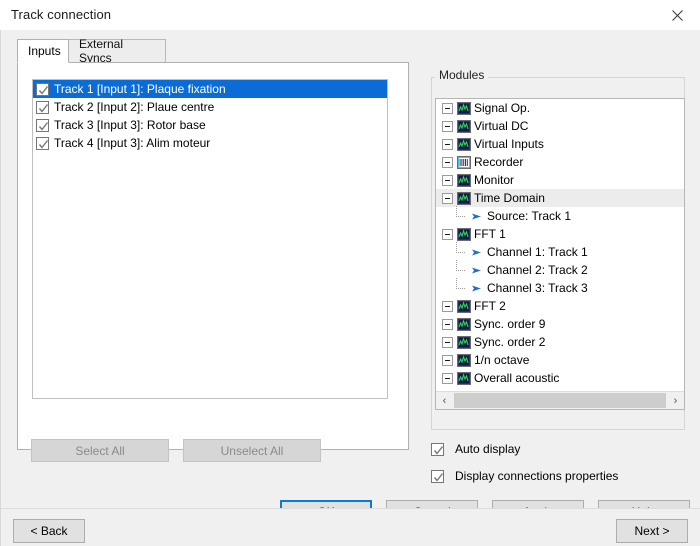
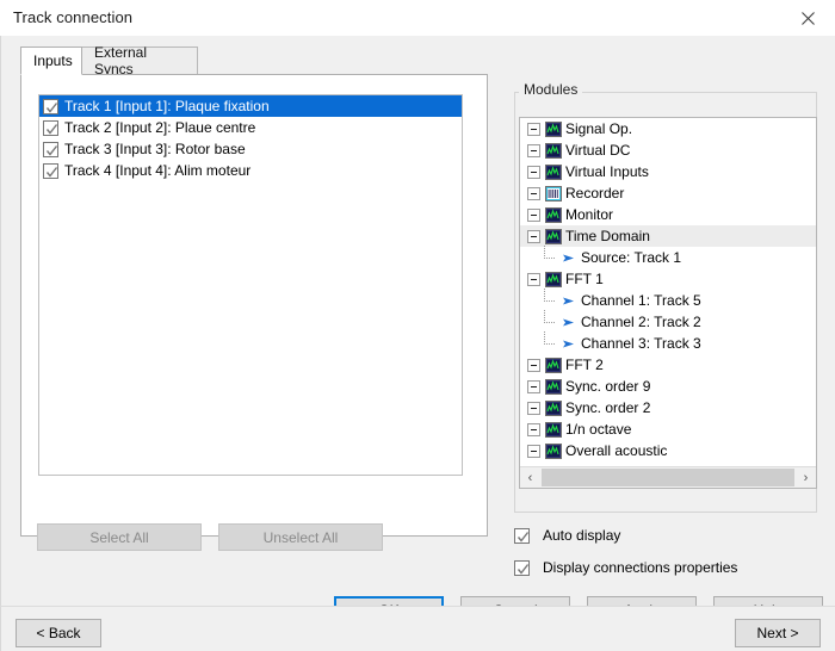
  Track connection
  Inputs
  External Syncs
  Track 1 [Input 1]: Plaque fixation
  Track 2 [Input 2]: Plaue centre
  Track 3 [Input 3]: Rotor base
- Track 4 [Input 3]: Alim moteur
+ Track 4 [Input 4]: Alim moteur
  Select All
  Unselect All
  Modules
  Signal Op.
  Virtual DC
  Virtual Inputs
  Recorder
  Monitor
  Time Domain
  Source: Track 1
  FFT 1
- Channel 1: Track 1
+ Channel 1: Track 5
  Channel 2: Track 2
  Channel 3: Track 3
  FFT 2
  Sync. order 9
  Sync. order 2
  1/n octave
  Overall acoustic
  ‹
  ›
  Auto display
  Display connections properties
  < Back
  Next >
